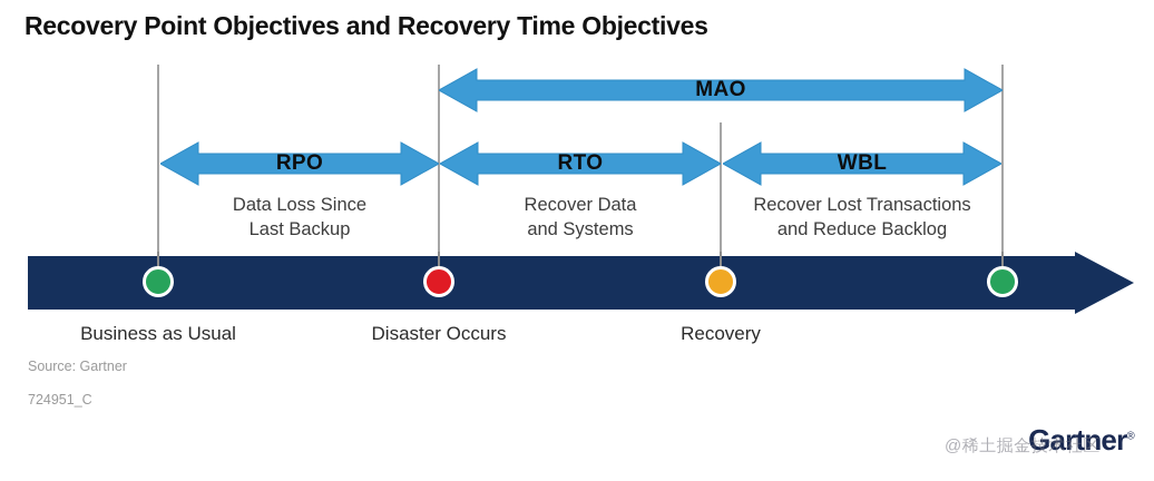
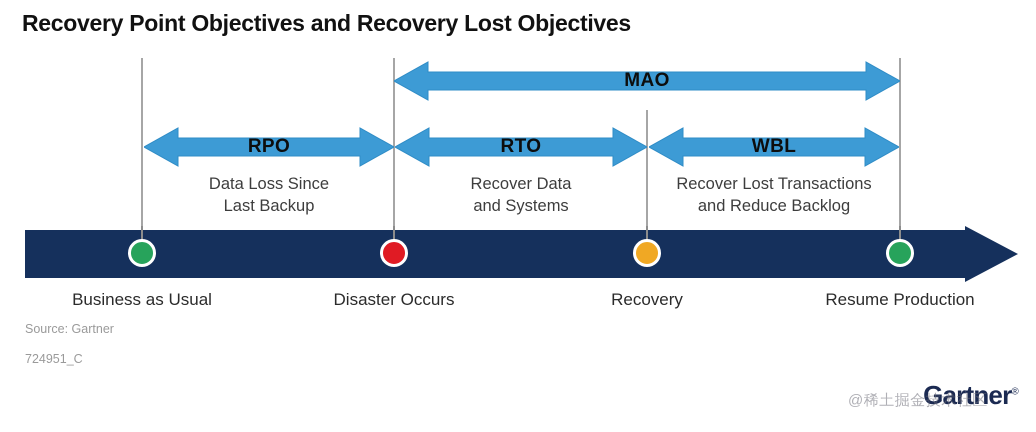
- Recovery Point Objectives and Recovery Time Objectives
+ Recovery Point Objectives and Recovery Lost Objectives
  MAO
  RPO
  RTO
  WBL
  Data Loss Since
  Last Backup
  Recover Data
  and Systems
  Recover Lost Transactions
  and Reduce Backlog
  Business as Usual
  Disaster Occurs
  Recovery
+ Resume Production
  Source: Gartner
  724951_C
  Gartner®
  @稀土掘金技术社区
